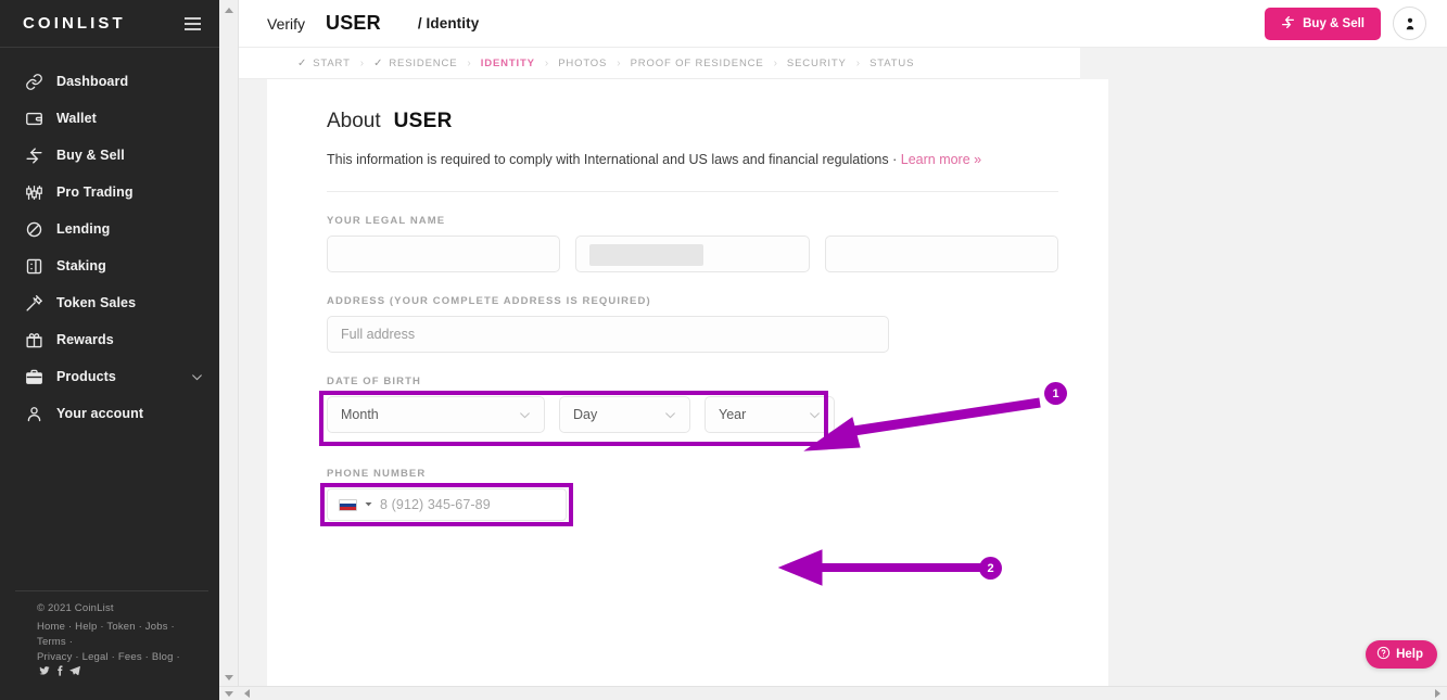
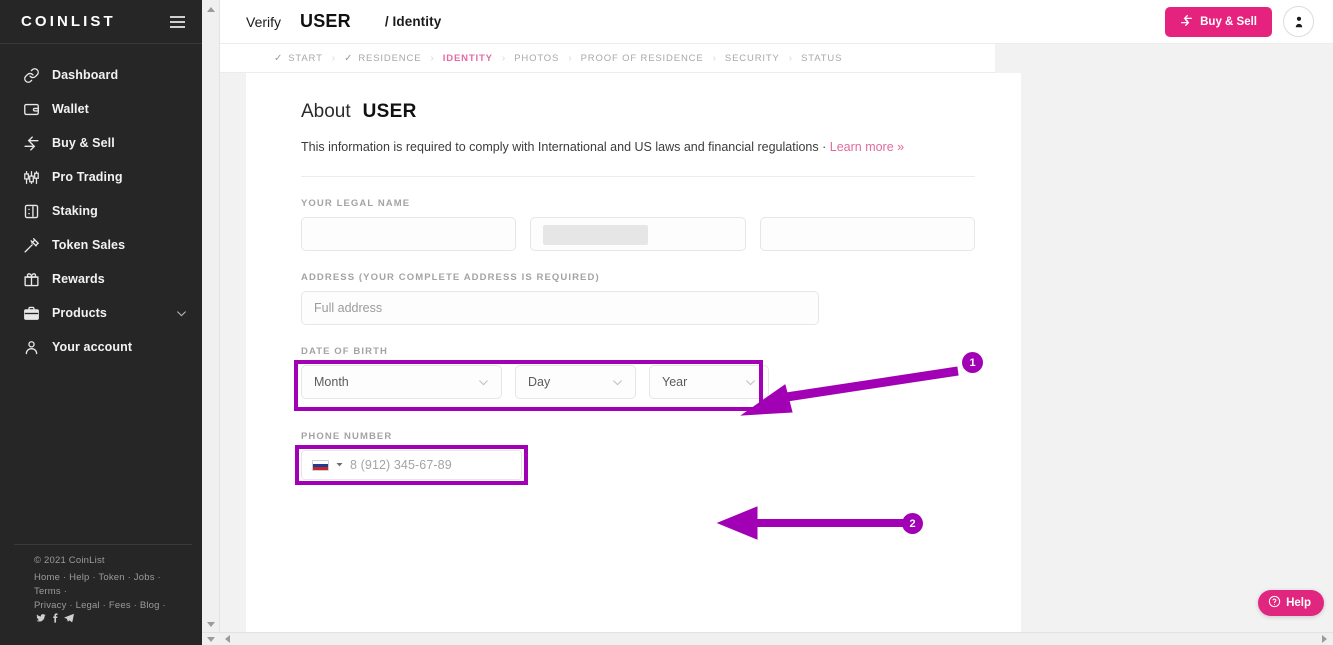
  COINLIST
  Dashboard
  Wallet
  Buy & Sell
  Pro Trading
- Lending
  Staking
  Token Sales
  Rewards
  Products
  Your account
  © 2021 CoinList
  Home · Help · Token · Jobs · Terms ·
  Privacy · Legal · Fees · Blog ·
  Verify
  USER
  / Identity
  Buy & Sell
  ✓
  START
  ›
  ✓
  RESIDENCE
  ›
  IDENTITY
  ›
  PHOTOS
  ›
  PROOF OF RESIDENCE
  ›
  SECURITY
  ›
  STATUS
  About
  USER
  This information is required to comply with International and US laws and financial regulations · Learn more »
  YOUR LEGAL NAME
  ADDRESS (YOUR COMPLETE ADDRESS IS REQUIRED)
  Full address
  DATE OF BIRTH
  Month
  Day
  Year
  PHONE NUMBER
  8 (912) 345-67-89
  1
  2
  Help
